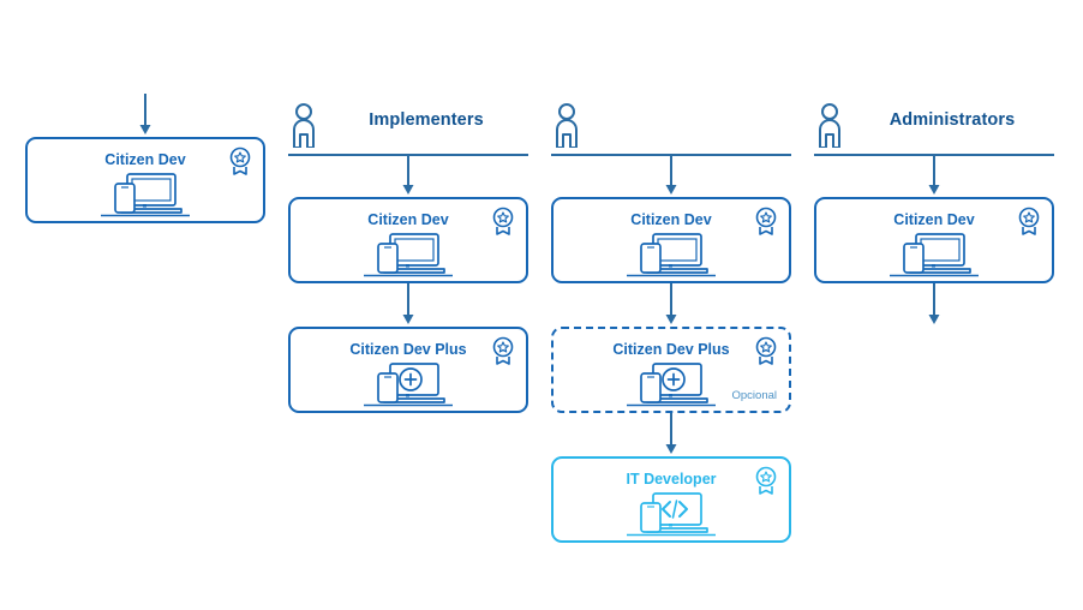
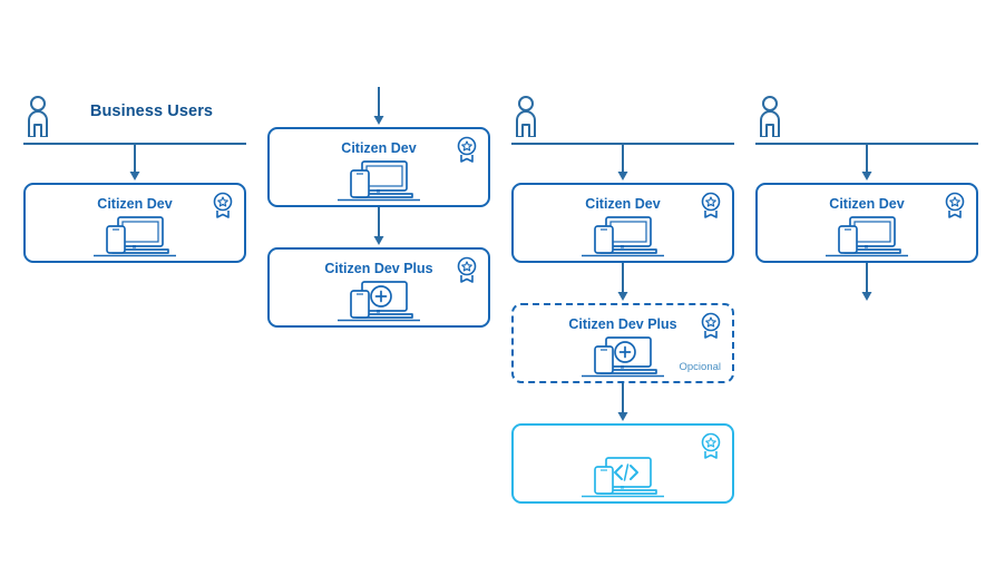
+ Business Users
  Citizen Dev
- Implementers
  Citizen Dev
  Citizen Dev Plus
  Citizen Dev
  Citizen Dev Plus
  Opcional
- IT Developer
- Administrators
  Citizen Dev
